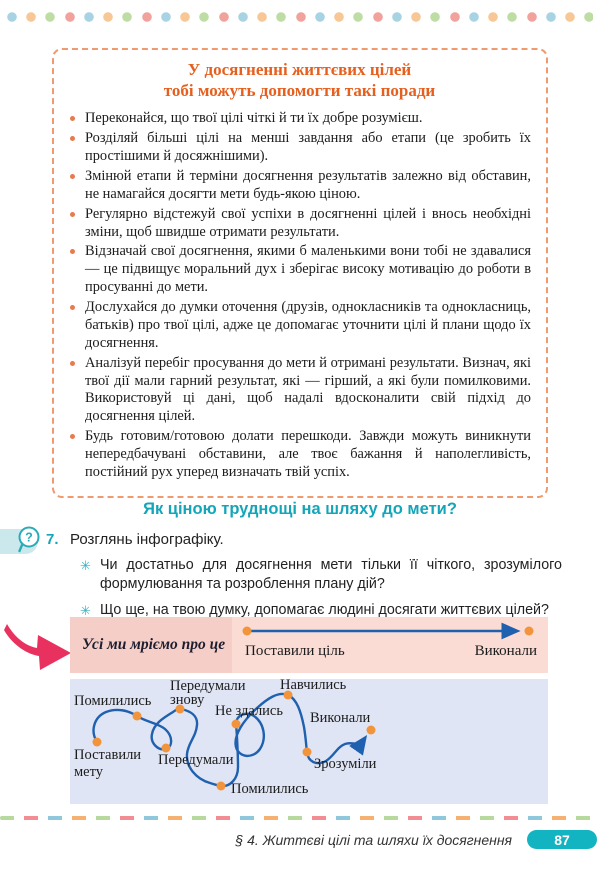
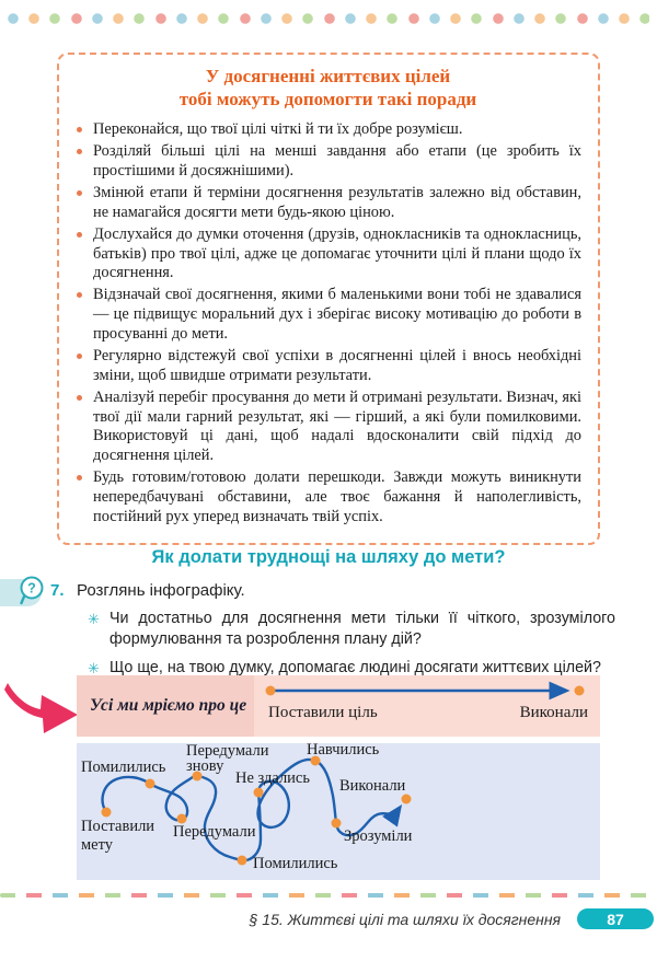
  У досягненні життєвих цілей
  тобі можуть допомогти такі поради
  Переконайся, що твої цілі чіткі й ти їх добре розумієш.
  Розділяй більші цілі на менші завдання або етапи (це зробить їх простішими й досяжнішими).
  Змінюй етапи й терміни досягнення результатів залежно від обставин, не намагайся досягти мети будь-якою ціною.
- Регулярно відстежуй свої успіхи в досягненні цілей і внось необхідні зміни, щоб швидше отримати результати.
+ Дослухайся до думки оточення (друзів, однокласників та однокласниць, батьків) про твої цілі, адже це допомагає уточнити цілі й плани щодо їх досягнення.
  Відзначай свої досягнення, якими б маленькими вони тобі не здавалися — це підвищує моральний дух і зберігає високу мотивацію до роботи в просуванні до мети.
- Дослухайся до думки оточення (друзів, однокласників та однокласниць, батьків) про твої цілі, адже це допомагає уточнити цілі й плани щодо їх досягнення.
+ Регулярно відстежуй свої успіхи в досягненні цілей і внось необхідні зміни, щоб швидше отримати результати.
  Аналізуй перебіг просування до мети й отримані результати. Визнач, які твої дії мали гарний результат, які — гірший, а які були помилковими. Використовуй ці дані, щоб надалі вдосконалити свій підхід до досягнення цілей.
  Будь готовим/готовою долати перешкоди. Завжди можуть виникнути непередбачувані обставини, але твоє бажання й наполегливість, постійний рух уперед визначать твій успіх.
- Як ціною труднощі на шляху до мети?
+ Як долати труднощі на шляху до мети?
  ?
  7.
  Розглянь інфографіку.
  ✳
  Чи достатньо для досягнення мети тільки її чіткого, зрозумілого формулювання та розроблення плану дій?
  ✳
  Що ще, на твою думку, допомагає людині досягати життєвих цілей?
  Усі ми мріємо про це
  Поставили ціль
  Виконали
  Поставили
  мету
  Помилились
  Передумали
  Передумали
  знову
  Помилились
  Не здались
  Навчились
  Зрозуміли
  Виконали
- § 4. Життєві цілі та шляхи їх досягнення
+ § 15. Життєві цілі та шляхи їх досягнення
  87
